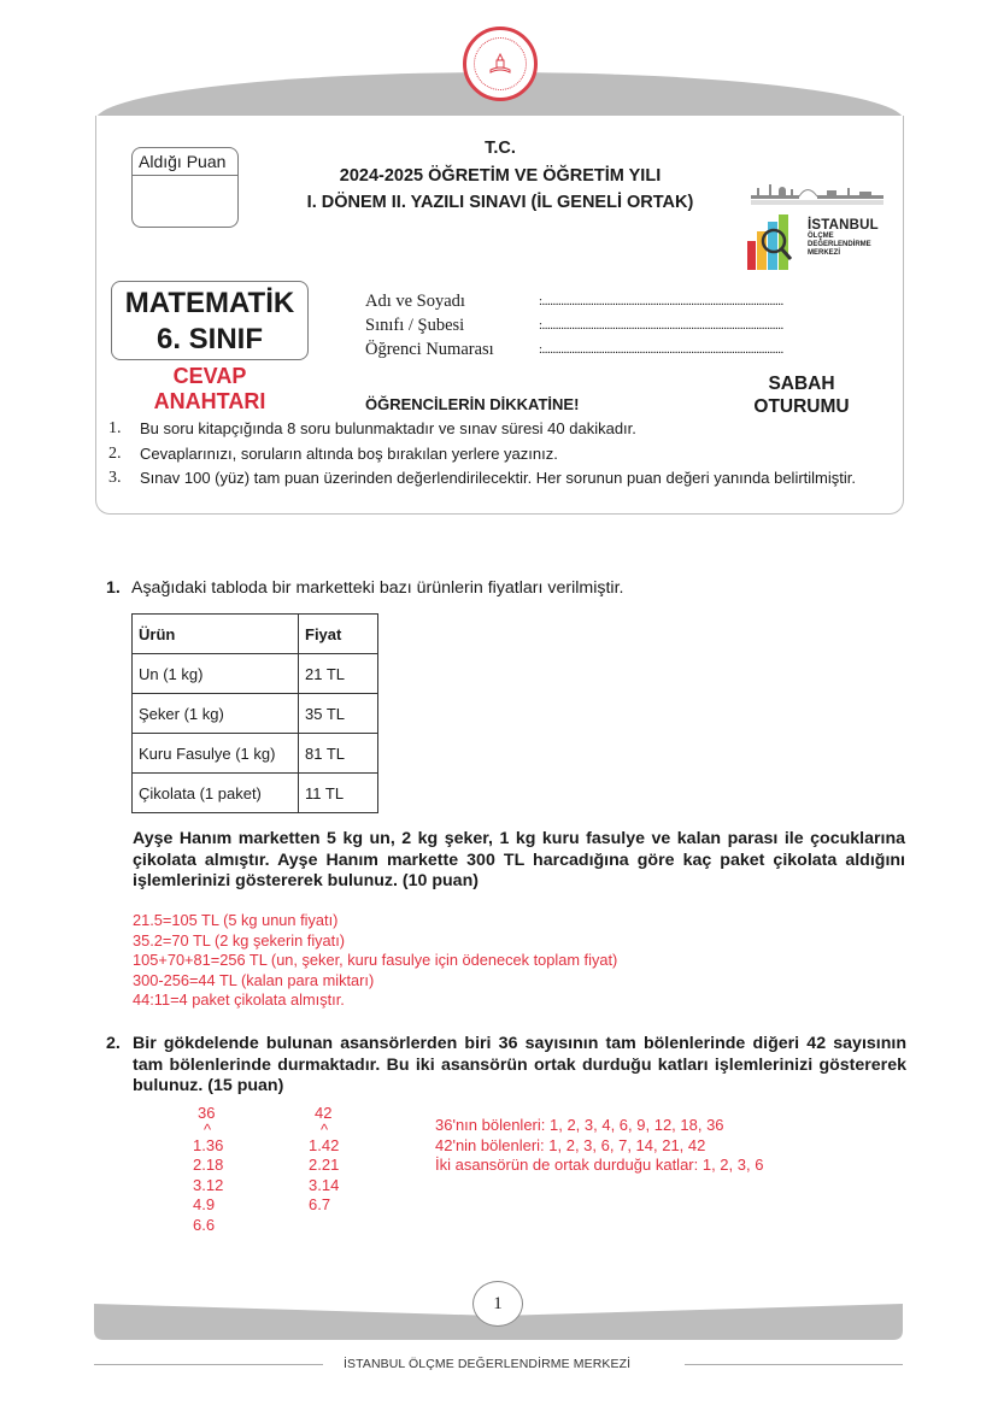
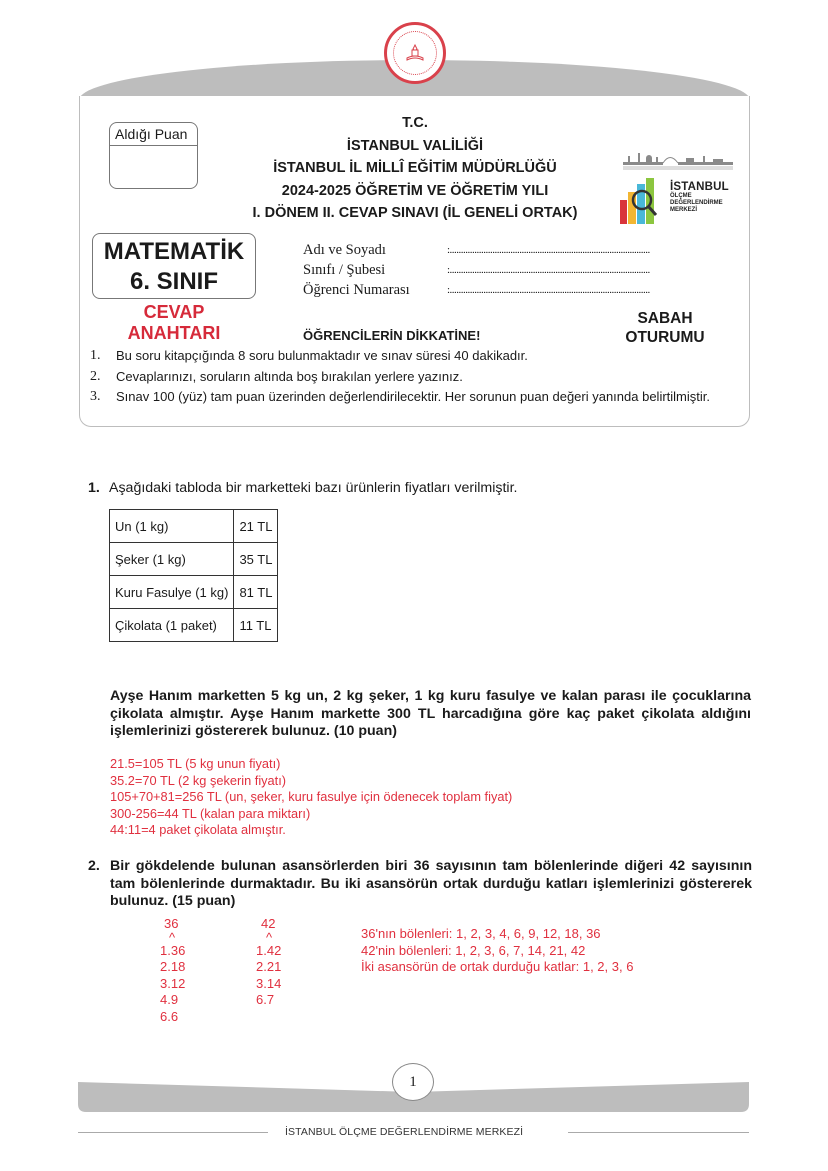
  Aldığı Puan
  T.C.
+ İSTANBUL VALİLİĞİ
+ İSTANBUL İL MİLLÎ EĞİTİM MÜDÜRLÜĞÜ
  2024-2025 ÖĞRETİM VE ÖĞRETİM YILI
- I. DÖNEM II. YAZILI SINAVI (İL GENELİ ORTAK)
+ I. DÖNEM II. CEVAP SINAVI (İL GENELİ ORTAK)
  İSTANBUL
  MATEMATİK
  6. SINIF
  CEVAP
  ANAHTARI
  Adı ve Soyadı
  :.........................................................................................
  Sınıfı / Şubesi
  :.........................................................................................
  Öğrenci Numarası
  :.........................................................................................
  ÖĞRENCİLERİN DİKKATİNE!
  SABAH
  OTURUMU
  1.
  Bu soru kitapçığında 8 soru bulunmaktadır ve sınav süresi 40 dakikadır.
  2.
  Cevaplarınızı, soruların altında boş bırakılan yerlere yazınız.
  3.
  Sınav 100 (yüz) tam puan üzerinden değerlendirilecektir. Her sorunun puan değeri yanında belirtilmiştir.
  1.
  Aşağıdaki tabloda bir marketteki bazı ürünlerin fiyatları verilmiştir.
- Ürün	Fiyat
  Un (1 kg)	21 TL
  Şeker (1 kg)	35 TL
  Kuru Fasulye (1 kg)	81 TL
  Çikolata (1 paket)	11 TL
  Ayşe Hanım marketten 5 kg un, 2 kg şeker, 1 kg kuru fasulye ve kalan parası ile çocuklarına çikolata almıştır. Ayşe Hanım markette 300 TL harcadığına göre kaç paket çikolata aldığını işlemlerinizi göstererek bulunuz. (10 puan)
  21.5=105 TL (5 kg unun fiyatı)
  35.2=70 TL (2 kg şekerin fiyatı)
  105+70+81=256 TL (un, şeker, kuru fasulye için ödenecek toplam fiyat)
  300-256=44 TL (kalan para miktarı)
  44:11=4 paket çikolata almıştır.
  2.
  Bir gökdelende bulunan asansörlerden biri 36 sayısının tam bölenlerinde diğeri 42 sayısının tam bölenlerinde durmaktadır. Bu iki asansörün ortak durduğu katları işlemlerinizi göstererek bulunuz. (15 puan)
  36
  ^
  1.36
  2.18
  3.12
  4.9
  6.6
  42
  ^
  1.42
  2.21
  3.14
  6.7
  36'nın bölenleri: 1, 2, 3, 4, 6, 9, 12, 18, 36
  42'nin bölenleri: 1, 2, 3, 6, 7, 14, 21, 42
  İki asansörün de ortak durduğu katlar: 1, 2, 3, 6
  1
  İSTANBUL ÖLÇME DEĞERLENDİRME MERKEZİ
